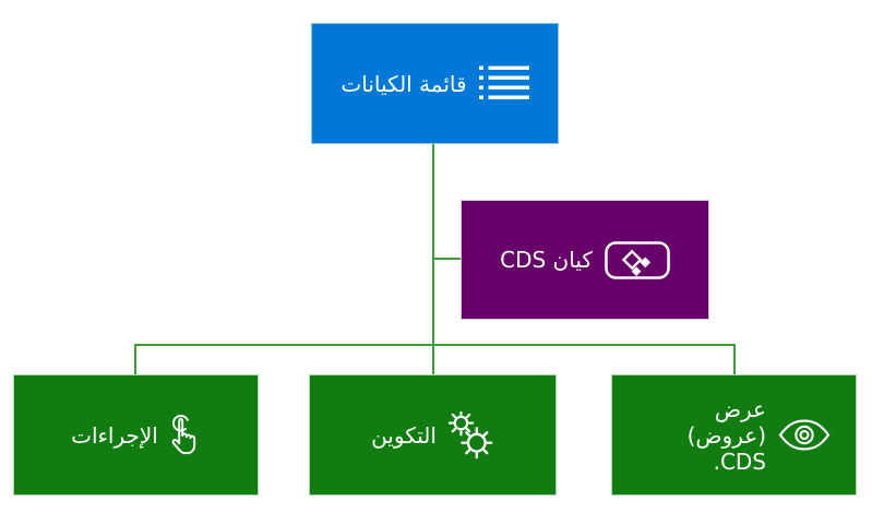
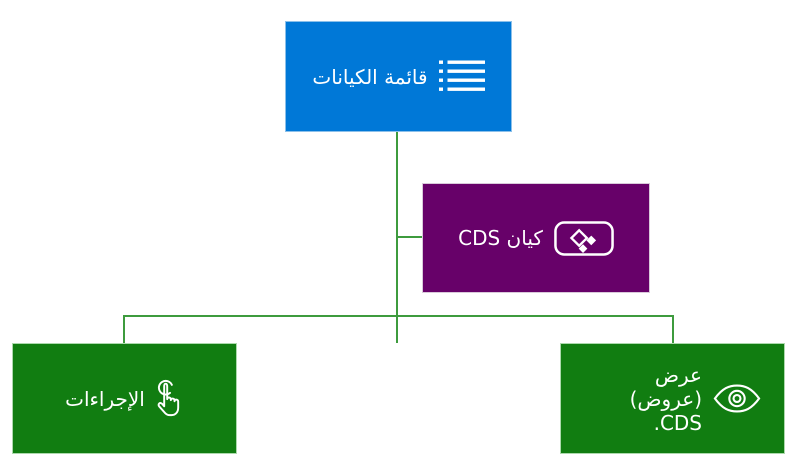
  قائمة الكيانات
  كيان CDS
  الإجراءات
- التكوين
  عرض (عروض) CDS.
